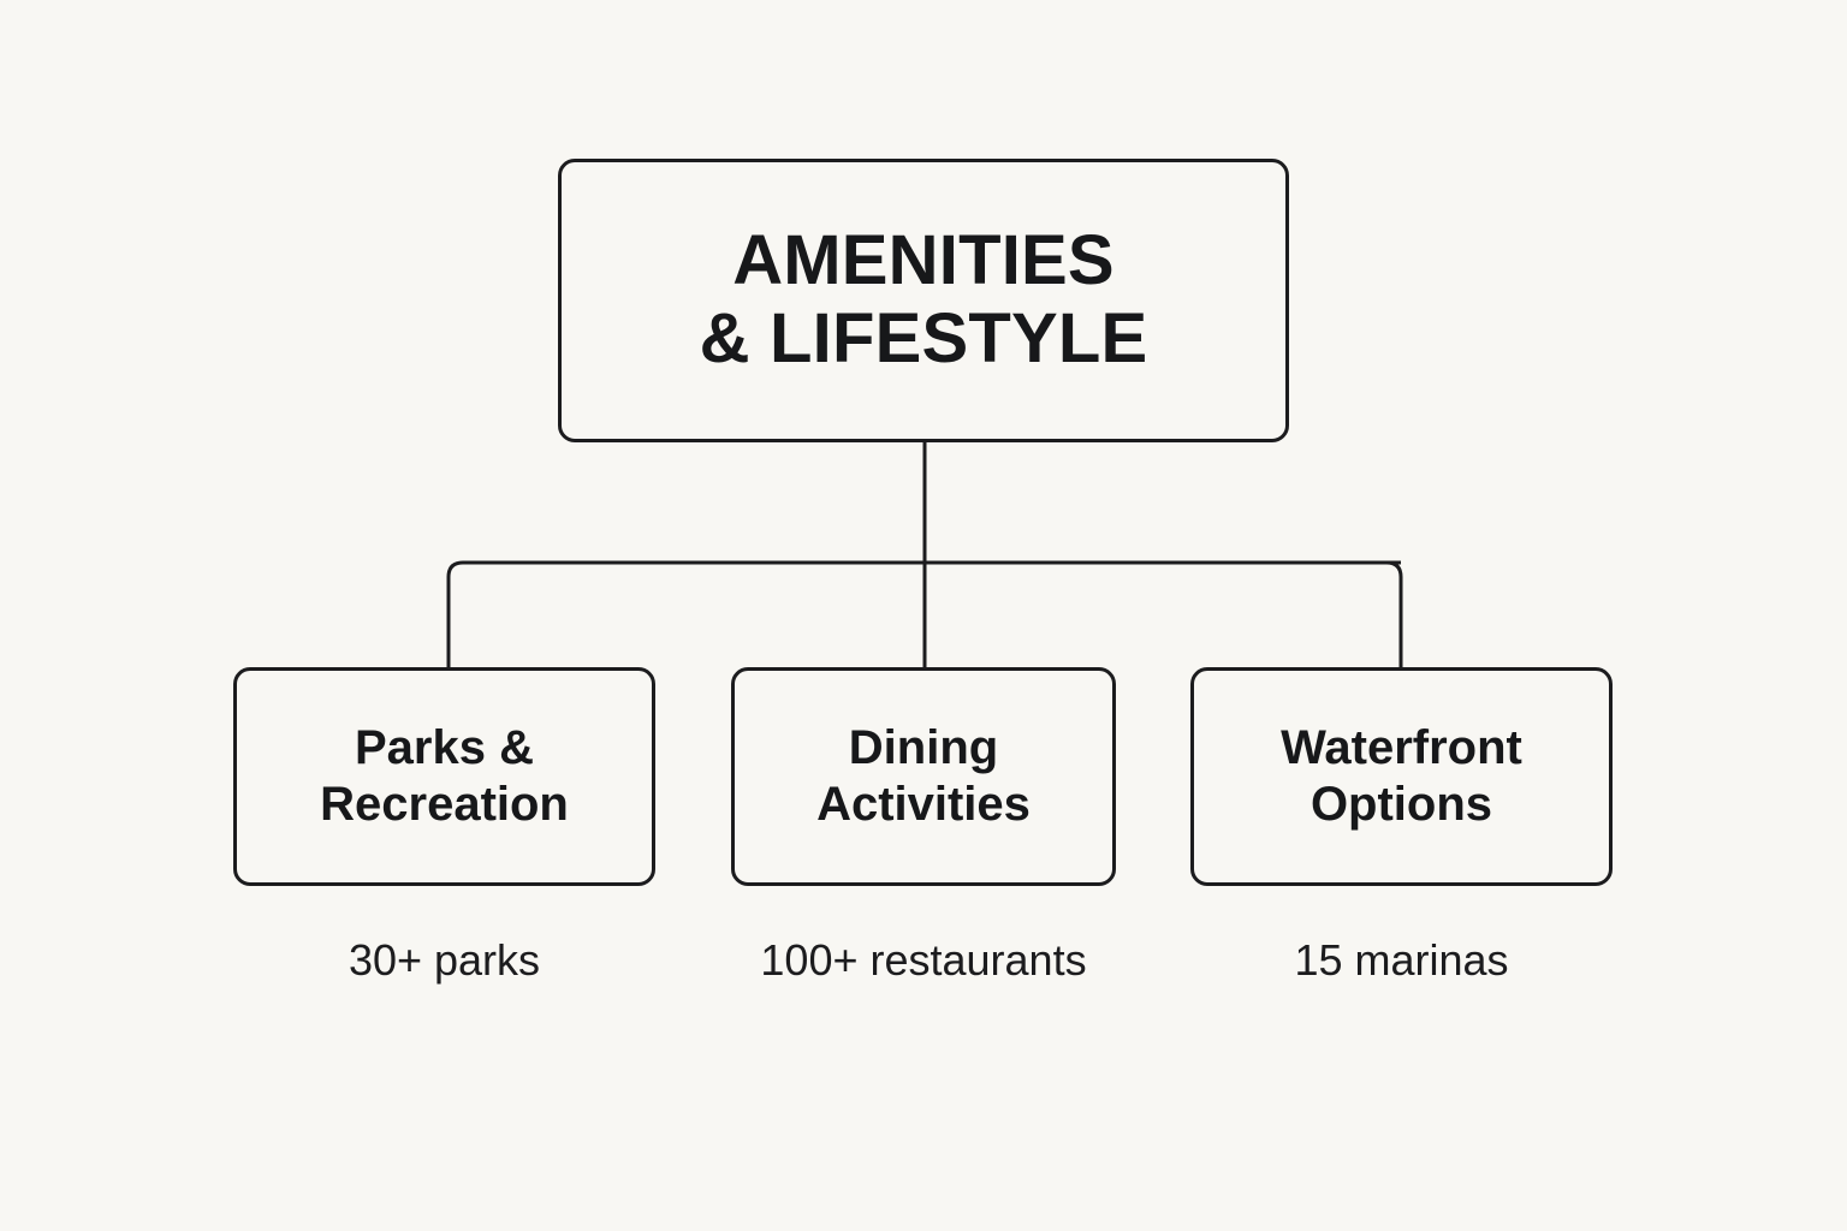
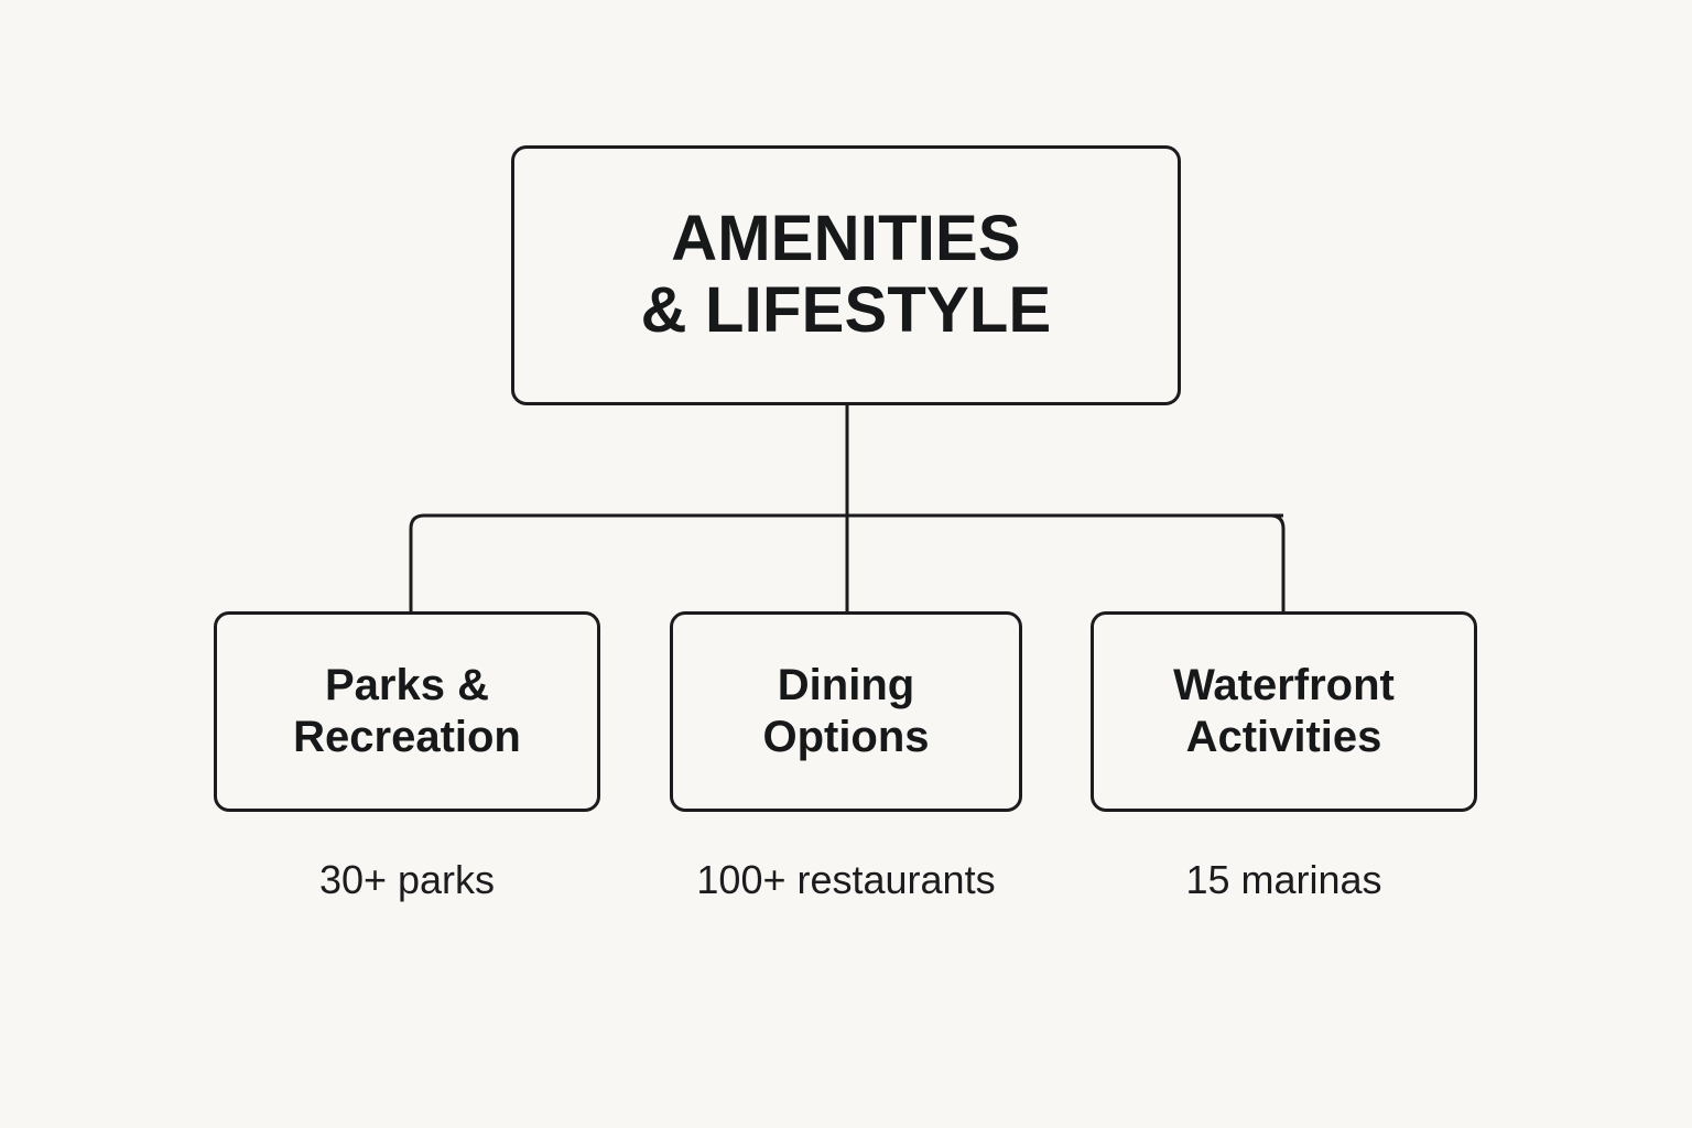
  AMENITIES
  & LIFESTYLE
  Parks &
  Recreation
  Dining
- Activities
+ Options
  Waterfront
- Options
+ Activities
  30+ parks
  100+ restaurants
  15 marinas
